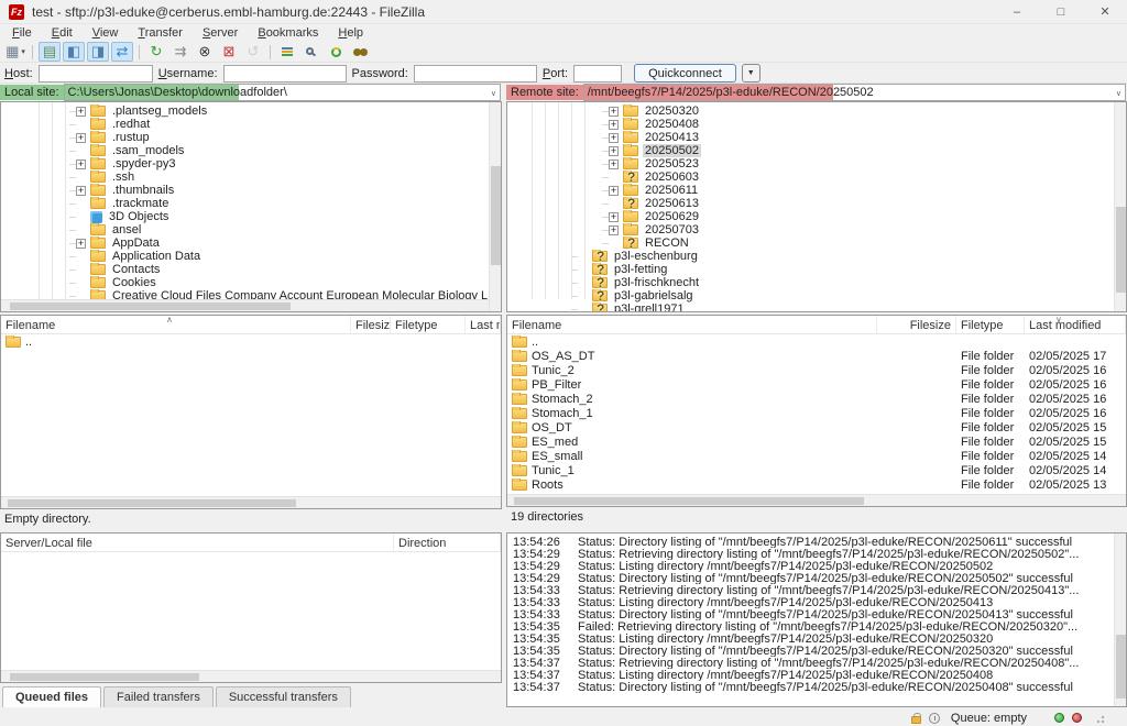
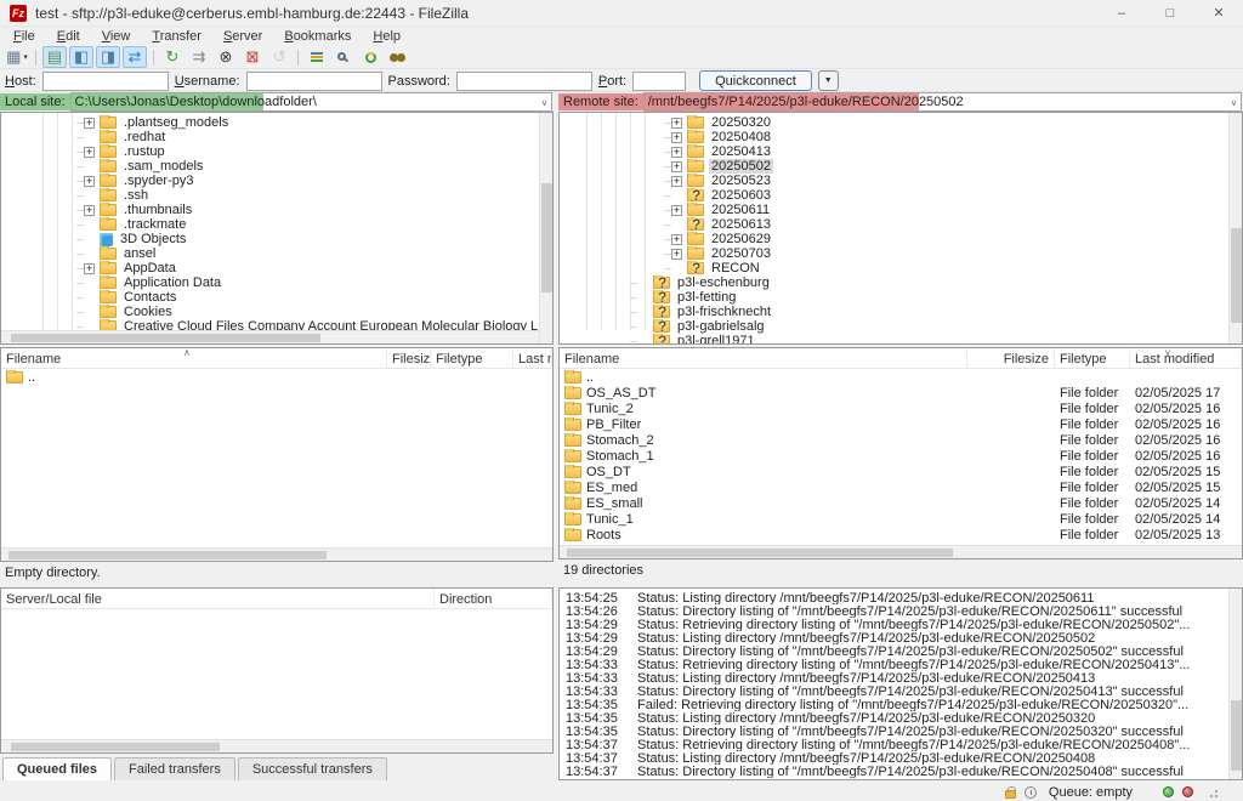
  Fz
  test - sftp://p3l-eduke@cerberus.embl-hamburg.de:22443 - FileZilla
  –
  □
  ✕
  File
  Edit
  View
  Transfer
  Server
  Bookmarks
  Help
  ▦
  ▤
  ◧
  ◨
  ⇄
  ↻
  ⇉
  ⊗
  ⊠
  ↺
  Host:
  Username:
  Password:
  Port:
  Quickconnect
  Local site:
  C:\Users\Jonas\Desktop\downloadfolder\
  Remote site:
  /mnt/beegfs7/P14/2025/p3l-eduke/RECON/20250502
  +
  .plantseg_models
  .redhat
  +
  .rustup
  .sam_models
  +
  .spyder-py3
  .ssh
  +
  .thumbnails
  .trackmate
  3D Objects
  ansel
  +
  AppData
  Application Data
  Contacts
  Cookies
  +
  20250320
  +
  20250408
  +
  20250413
  +
  20250502
  +
  20250523
  20250603
  +
  20250611
  20250613
  +
  20250629
  +
  20250703
  RECON
  p3l-eschenburg
  p3l-fetting
  p3l-frischknecht
  p3l-gabrielsalg
  p3l-grell1971
  Filename
  Filesiz
  Filetype
  ∧
  ..
  Filename
  Filesize
  Filetype
  Last modified
  ∨
  ..
  OS_AS_DT
  File folder
  02/05/2025 17
  Tunic_2
  File folder
  02/05/2025 16
  PB_Filter
  File folder
  02/05/2025 16
  Stomach_2
  File folder
  02/05/2025 16
  Stomach_1
  File folder
  02/05/2025 16
  OS_DT
  File folder
  02/05/2025 15
  ES_med
  File folder
  02/05/2025 15
  ES_small
  File folder
  02/05/2025 14
  Tunic_1
  File folder
  02/05/2025 14
  Roots
  File folder
  02/05/2025 13
  Empty directory.
  19 directories
  Server/Local file
  Direction
  Queued files
  Failed transfers
  Successful transfers
+ 13:54:25
+ Status: Listing directory /mnt/beegfs7/P14/2025/p3l-eduke/RECON/20250611
  13:54:26
  Status: Directory listing of "/mnt/beegfs7/P14/2025/p3l-eduke/RECON/20250611" successful
  13:54:29
  Status: Retrieving directory listing of "/mnt/beegfs7/P14/2025/p3l-eduke/RECON/20250502"...
  13:54:29
  Status: Listing directory /mnt/beegfs7/P14/2025/p3l-eduke/RECON/20250502
  13:54:29
  Status: Directory listing of "/mnt/beegfs7/P14/2025/p3l-eduke/RECON/20250502" successful
  13:54:33
  Status: Retrieving directory listing of "/mnt/beegfs7/P14/2025/p3l-eduke/RECON/20250413"...
  13:54:33
  Status: Listing directory /mnt/beegfs7/P14/2025/p3l-eduke/RECON/20250413
  13:54:33
  Status: Directory listing of "/mnt/beegfs7/P14/2025/p3l-eduke/RECON/20250413" successful
  13:54:35
  Failed: Retrieving directory listing of "/mnt/beegfs7/P14/2025/p3l-eduke/RECON/20250320"...
  13:54:35
  Status: Listing directory /mnt/beegfs7/P14/2025/p3l-eduke/RECON/20250320
  13:54:35
  Status: Directory listing of "/mnt/beegfs7/P14/2025/p3l-eduke/RECON/20250320" successful
  13:54:37
  Status: Retrieving directory listing of "/mnt/beegfs7/P14/2025/p3l-eduke/RECON/20250408"...
  13:54:37
  Status: Listing directory /mnt/beegfs7/P14/2025/p3l-eduke/RECON/20250408
  13:54:37
  Status: Directory listing of "/mnt/beegfs7/P14/2025/p3l-eduke/RECON/20250408" successful
  Queue: empty
